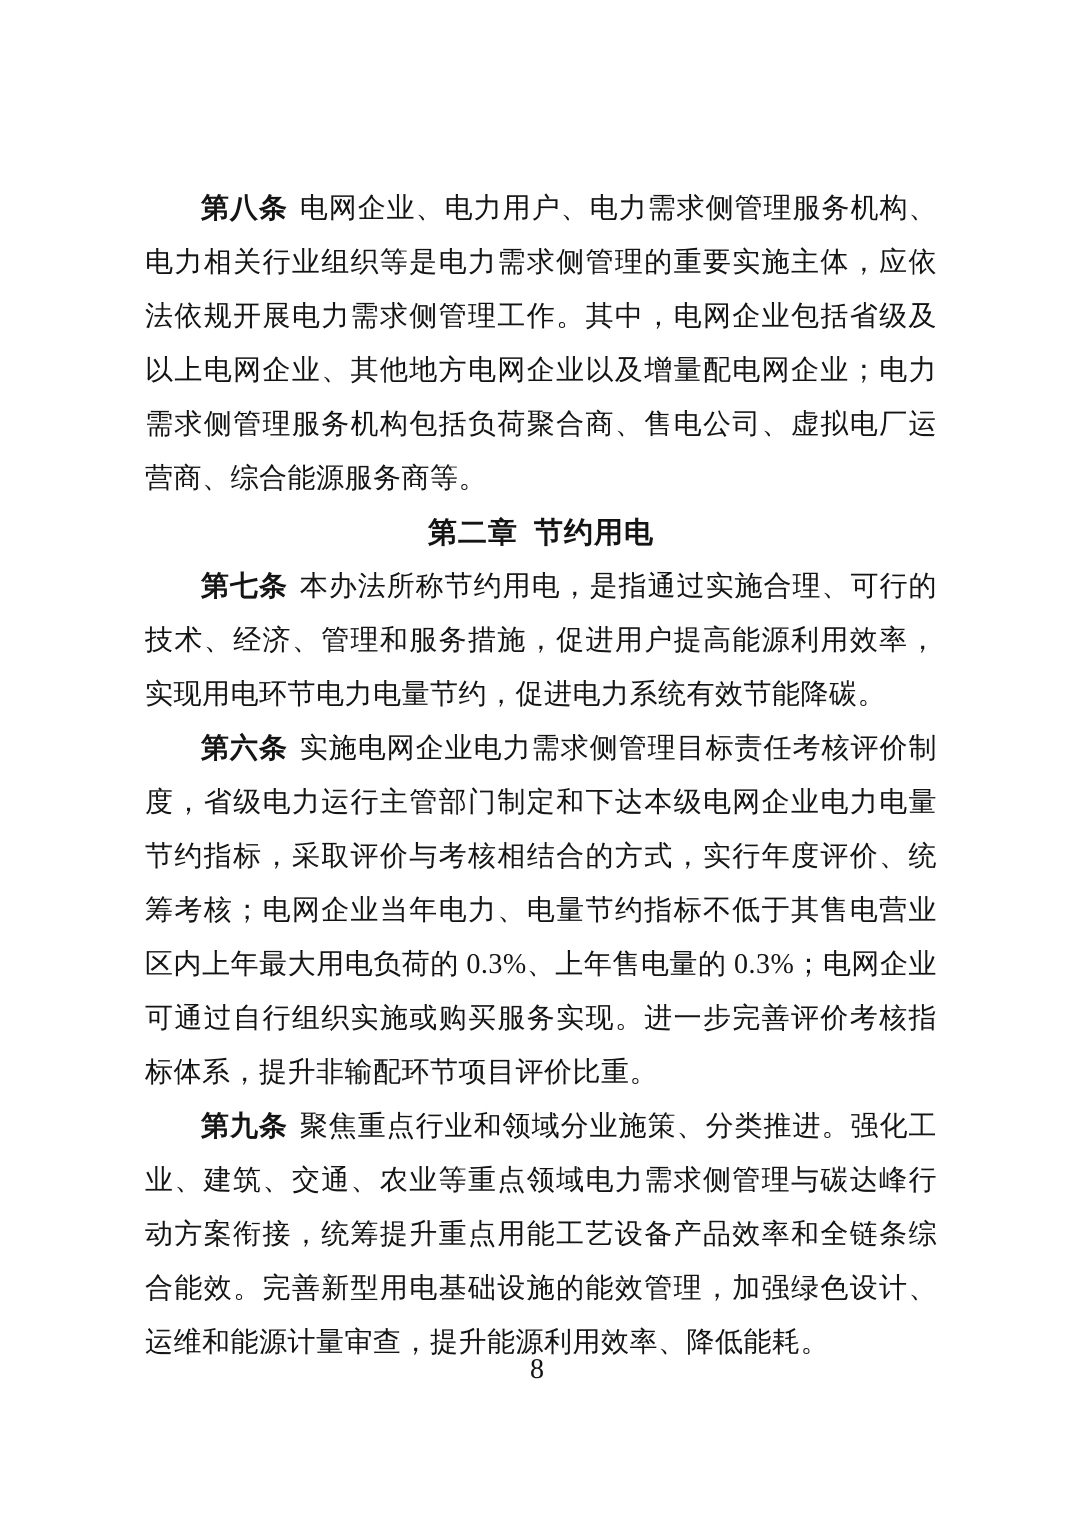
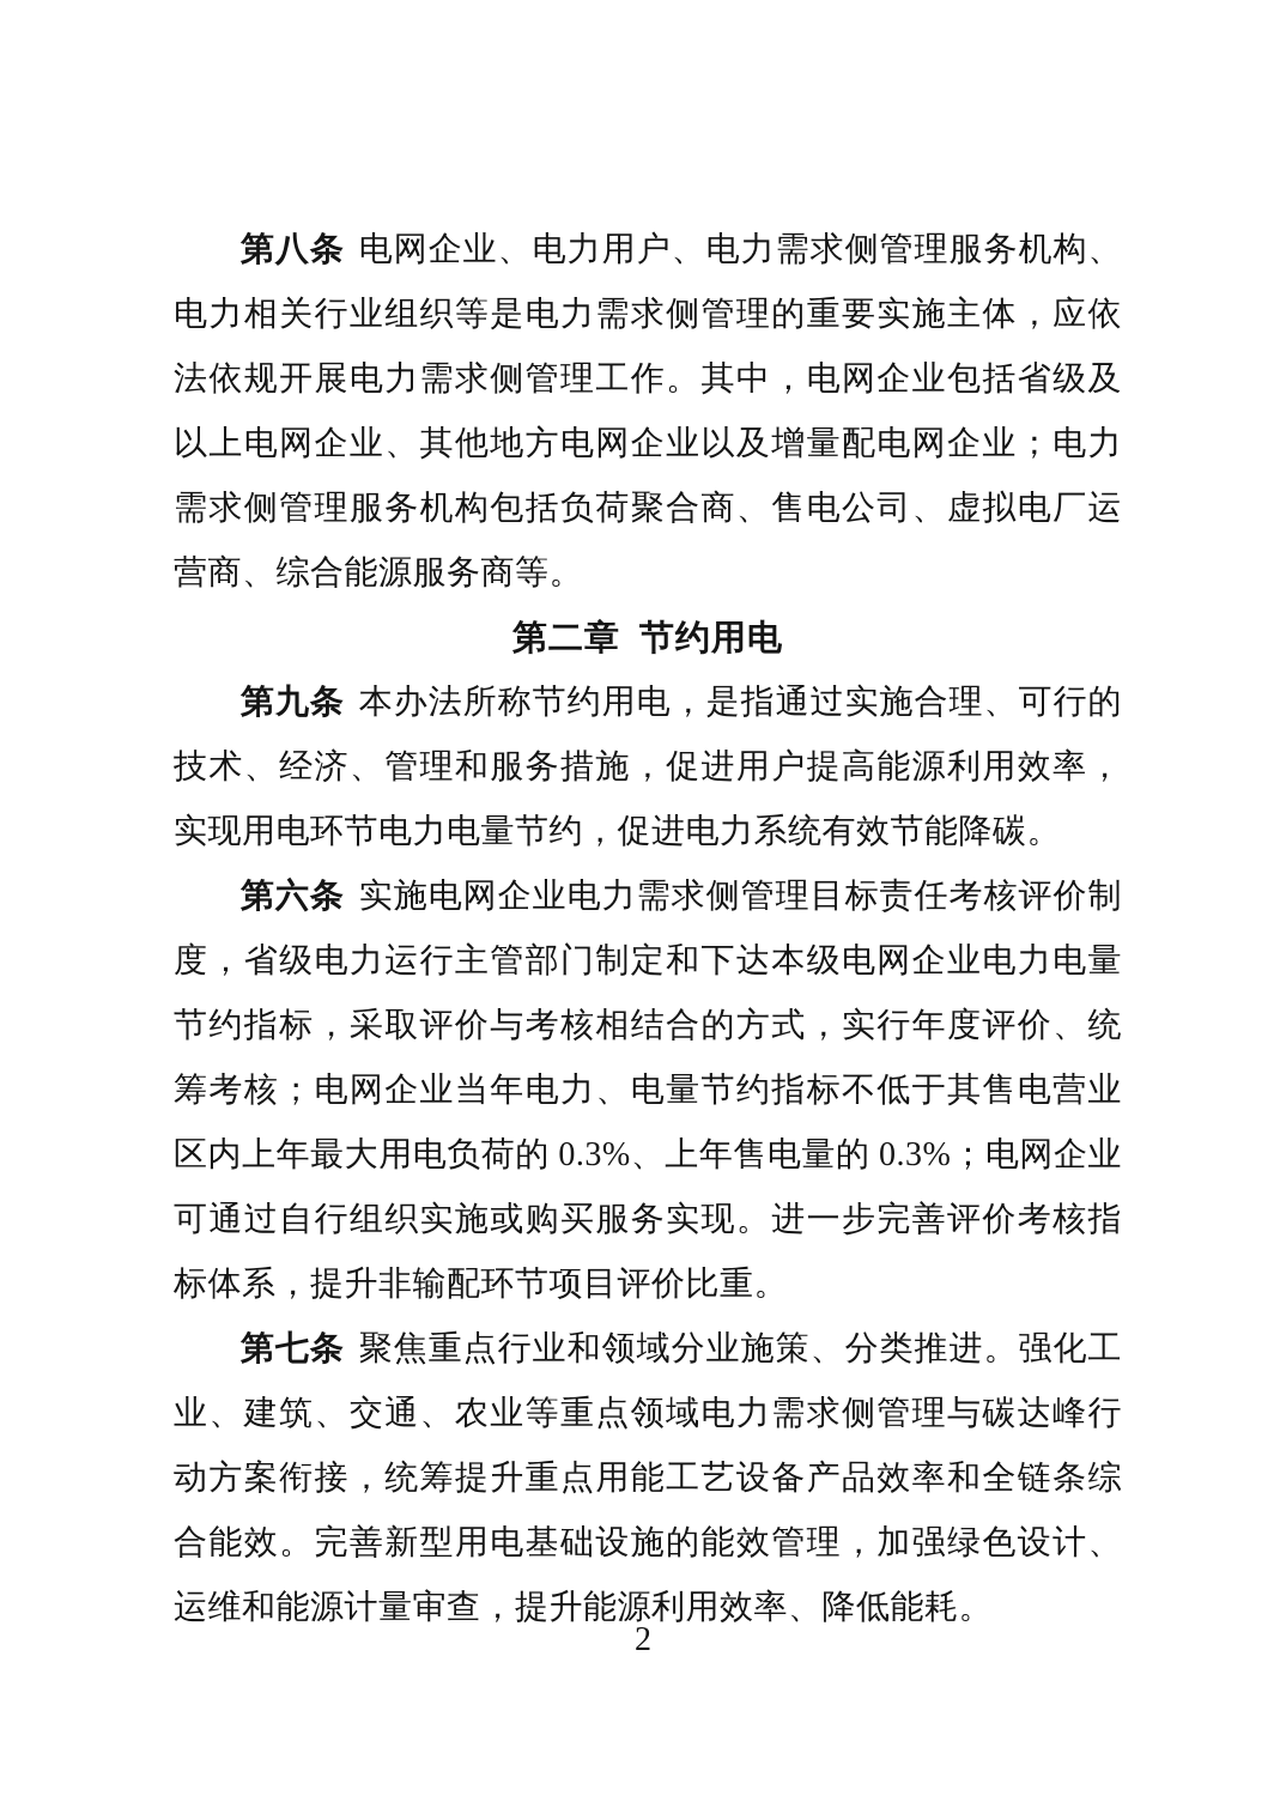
  第八条 电网企业、电力用户、电力需求侧管理服务机构、电力相关行业组织等是电力需求侧管理的重要实施主体，应依法依规开展电力需求侧管理工作。其中，电网企业包括省级及以上电网企业、其他地方电网企业以及增量配电网企业；电力需求侧管理服务机构包括负荷聚合商、售电公司、虚拟电厂运营商、综合能源服务商等。
  第二章 节约用电
- 第七条 本办法所称节约用电，是指通过实施合理、可行的技术、经济、管理和服务措施，促进用户提高能源利用效率，实现用电环节电力电量节约，促进电力系统有效节能降碳。
+ 第九条 本办法所称节约用电，是指通过实施合理、可行的技术、经济、管理和服务措施，促进用户提高能源利用效率，实现用电环节电力电量节约，促进电力系统有效节能降碳。
  第六条 实施电网企业电力需求侧管理目标责任考核评价制度，省级电力运行主管部门制定和下达本级电网企业电力电量节约指标，采取评价与考核相结合的方式，实行年度评价、统筹考核；电网企业当年电力、电量节约指标不低于其售电营业区内上年最大用电负荷的 0.3%、上年售电量的 0.3%；电网企业可通过自行组织实施或购买服务实现。进一步完善评价考核指标体系，提升非输配环节项目评价比重。
- 第九条 聚焦重点行业和领域分业施策、分类推进。强化工业、建筑、交通、农业等重点领域电力需求侧管理与碳达峰行动方案衔接，统筹提升重点用能工艺设备产品效率和全链条综合能效。完善新型用电基础设施的能效管理，加强绿色设计、运维和能源计量审查，提升能源利用效率、降低能耗。
+ 第七条 聚焦重点行业和领域分业施策、分类推进。强化工业、建筑、交通、农业等重点领域电力需求侧管理与碳达峰行动方案衔接，统筹提升重点用能工艺设备产品效率和全链条综合能效。完善新型用电基础设施的能效管理，加强绿色设计、运维和能源计量审查，提升能源利用效率、降低能耗。
- 8
+ 2
